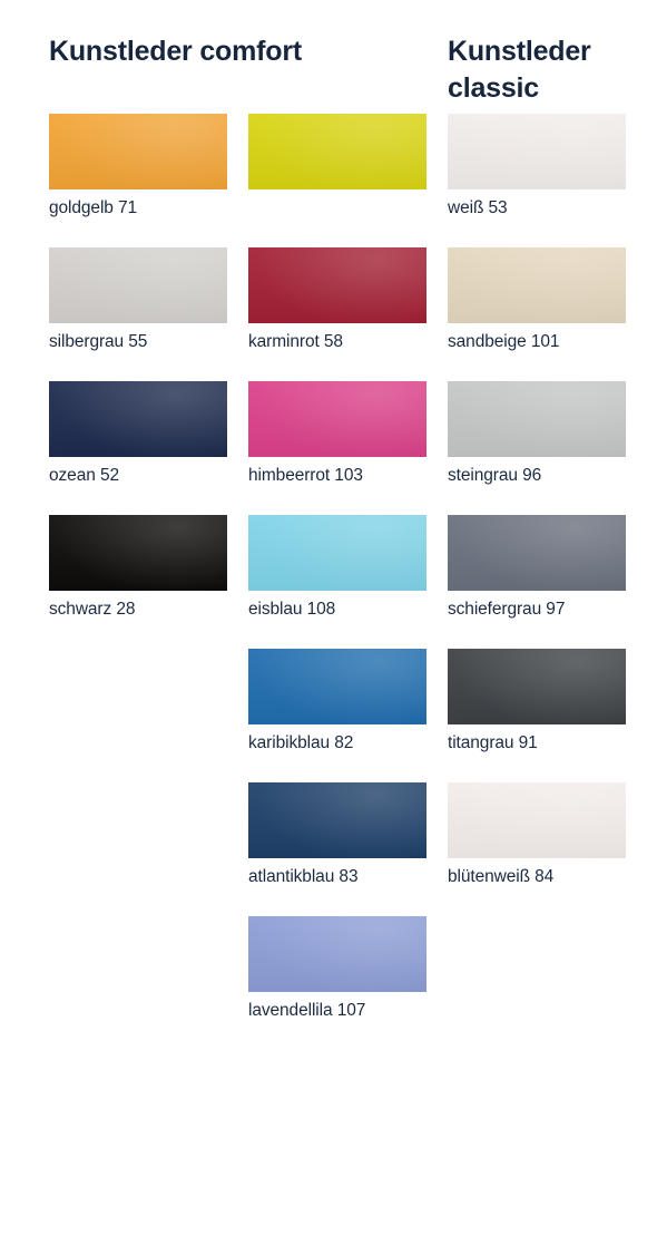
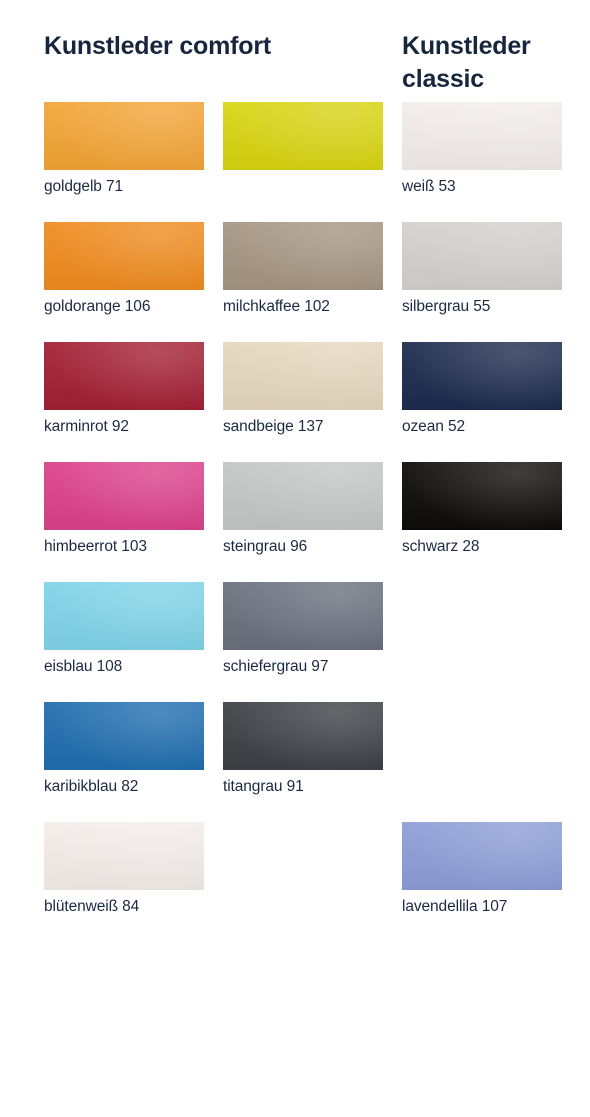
  Kunstleder comfort
  Kunstleder classic
  goldgelb 71
  weiß 53
+ goldorange 106
+ milchkaffee 102
  silbergrau 55
- karminrot 58
+ karminrot 92
- sandbeige 101
+ sandbeige 137
  ozean 52
  himbeerrot 103
  steingrau 96
  schwarz 28
  eisblau 108
  schiefergrau 97
  karibikblau 82
  titangrau 91
- atlantikblau 83
  blütenweiß 84
  lavendellila 107
